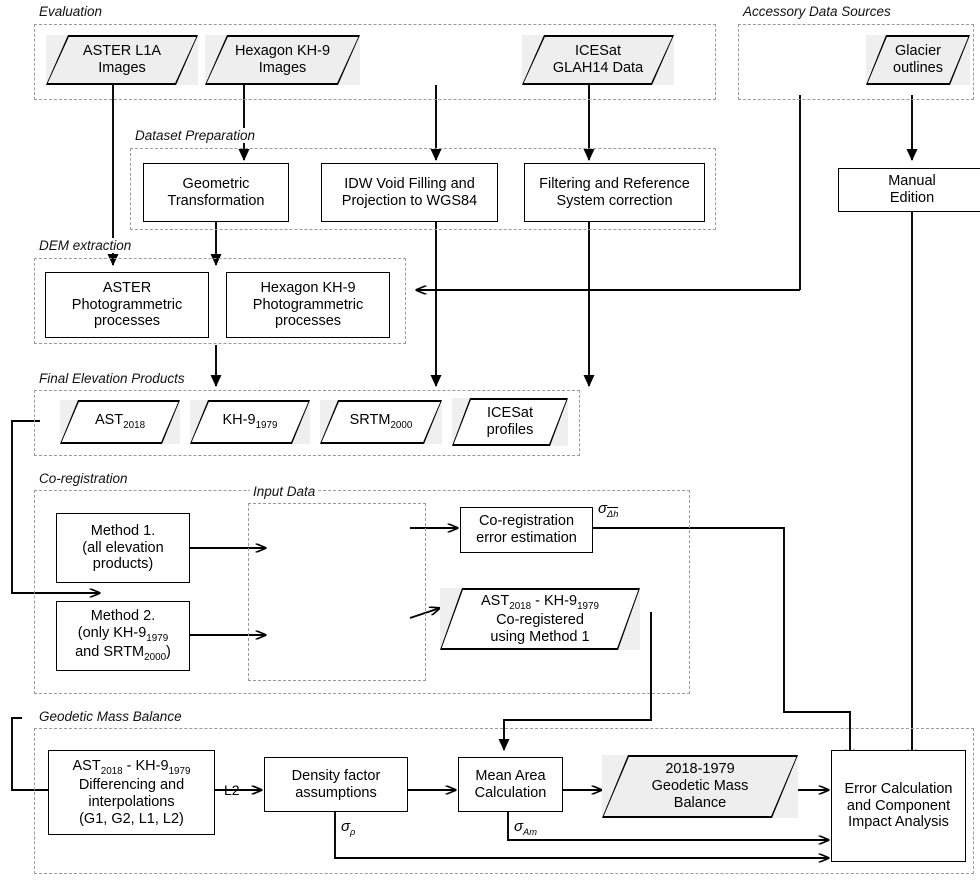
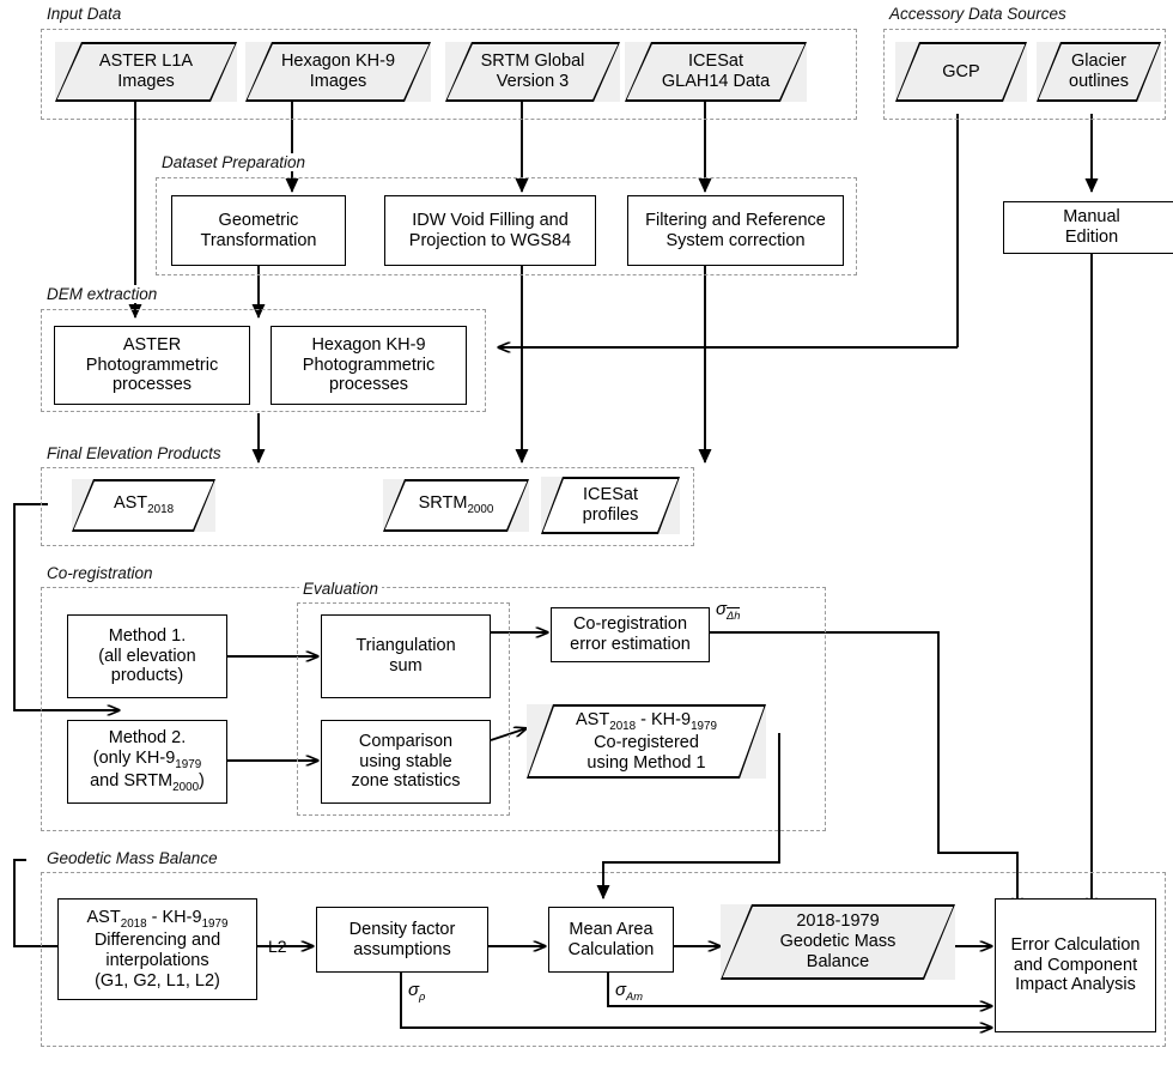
- Evaluation
+ Input Data
  Accessory Data Sources
  Dataset Preparation
  DEM extraction
  Final Elevation Products
  Co-registration
- Input Data
+ Evaluation
  Geodetic Mass Balance
  ASTER L1A
  Images
  Hexagon KH-9
  Images
+ SRTM Global
+ Version 3
  ICESat
  GLAH14 Data
+ GCP
  Glacier
  outlines
  Geometric
  Transformation
  IDW Void Filling and
  Projection to WGS84
  Filtering and Reference
  System correction
  Manual
  Edition
  ASTER
  Photogrammetric
  processes
  Hexagon KH-9
  Photogrammetric
  processes
  AST2018
- KH-91979
  SRTM2000
  ICESat
  profiles
  Method 1.
  (all elevation
  products)
  Method 2.
  (only KH-91979
  and SRTM2000)
+ Triangulation
+ sum
+ Comparison
+ using stable
+ zone statistics
  Co-registration
  error estimation
  σΔh
  AST2018 - KH-91979
  Co-registered
  using Method 1
  AST2018 - KH-91979
  Differencing and
  interpolations
  (G1, G2, L1, L2)
  L2
  Density factor
  assumptions
  σρ
  Mean Area
  Calculation
  σAm
  2018-1979
  Geodetic Mass
  Balance
  Error Calculation
  and Component
  Impact Analysis
